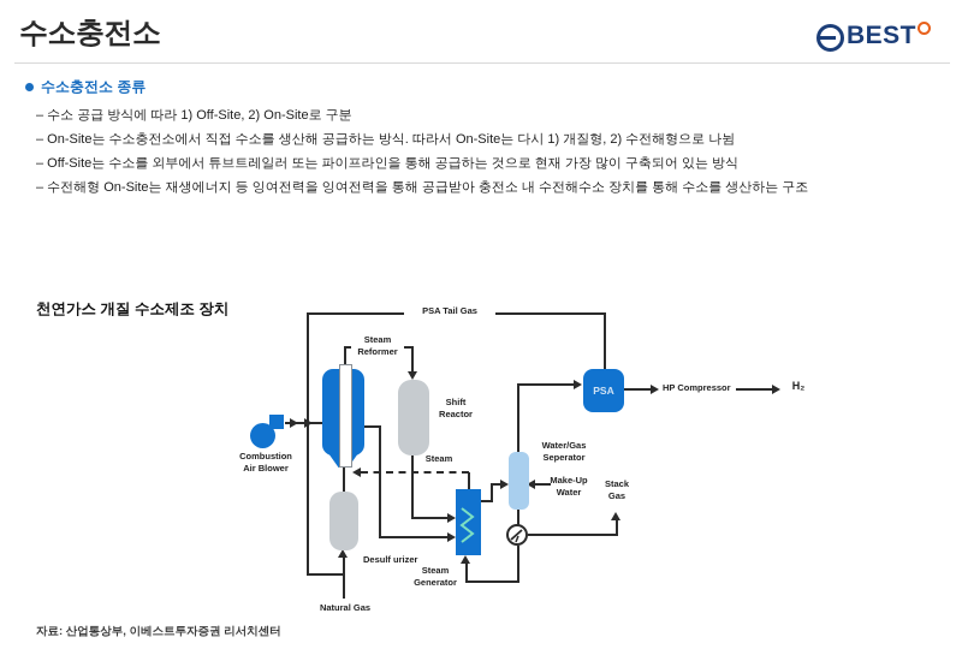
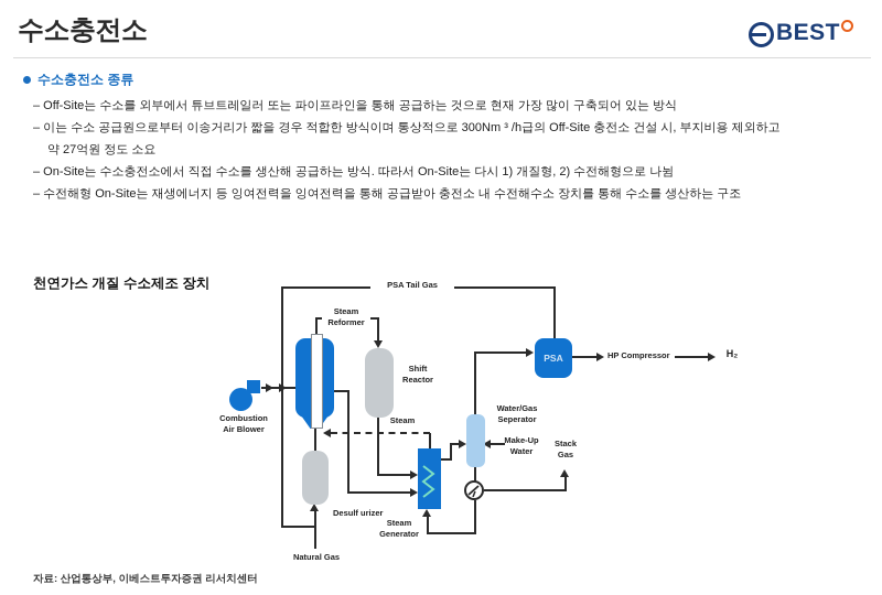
  수소충전소
  BEST
  수소충전소 종류
- – 수소 공급 방식에 따라 1) Off-Site, 2) On-Site로 구분
- – On-Site는 수소충전소에서 직접 수소를 생산해 공급하는 방식. 따라서 On-Site는 다시 1) 개질형, 2) 수전해형으로 나뉨
+ – Off-Site는 수소를 외부에서 튜브트레일러 또는 파이프라인을 통해 공급하는 것으로 현재 가장 많이 구축되어 있는 방식
+ – 이는 수소 공급원으로부터 이송거리가 짧을 경우 적합한 방식이며 통상적으로 300Nm ³ /h급의 Off-Site 충전소 건설 시, 부지비용 제외하고 약 27억원 정도 소요
- – Off-Site는 수소를 외부에서 튜브트레일러 또는 파이프라인을 통해 공급하는 것으로 현재 가장 많이 구축되어 있는 방식
+ – On-Site는 수소충전소에서 직접 수소를 생산해 공급하는 방식. 따라서 On-Site는 다시 1) 개질형, 2) 수전해형으로 나뉨
  – 수전해형 On-Site는 재생에너지 등 잉여전력을 잉여전력을 통해 공급받아 충전소 내 수전해수소 장치를 통해 수소를 생산하는 구조
  천연가스 개질 수소제조 장치
  PSA
  PSA Tail Gas
  Steam
  Reformer
  Shift
  Reactor
  Steam
  Water/Gas
  Seperator
  Make-Up
  Water
  Stack
  Gas
  HP Compressor
  H₂
  Combustion
  Air Blower
  Desulf urizer
  Steam
  Generator
  Natural Gas
  자료: 산업통상부, 이베스트투자증권 리서치센터
